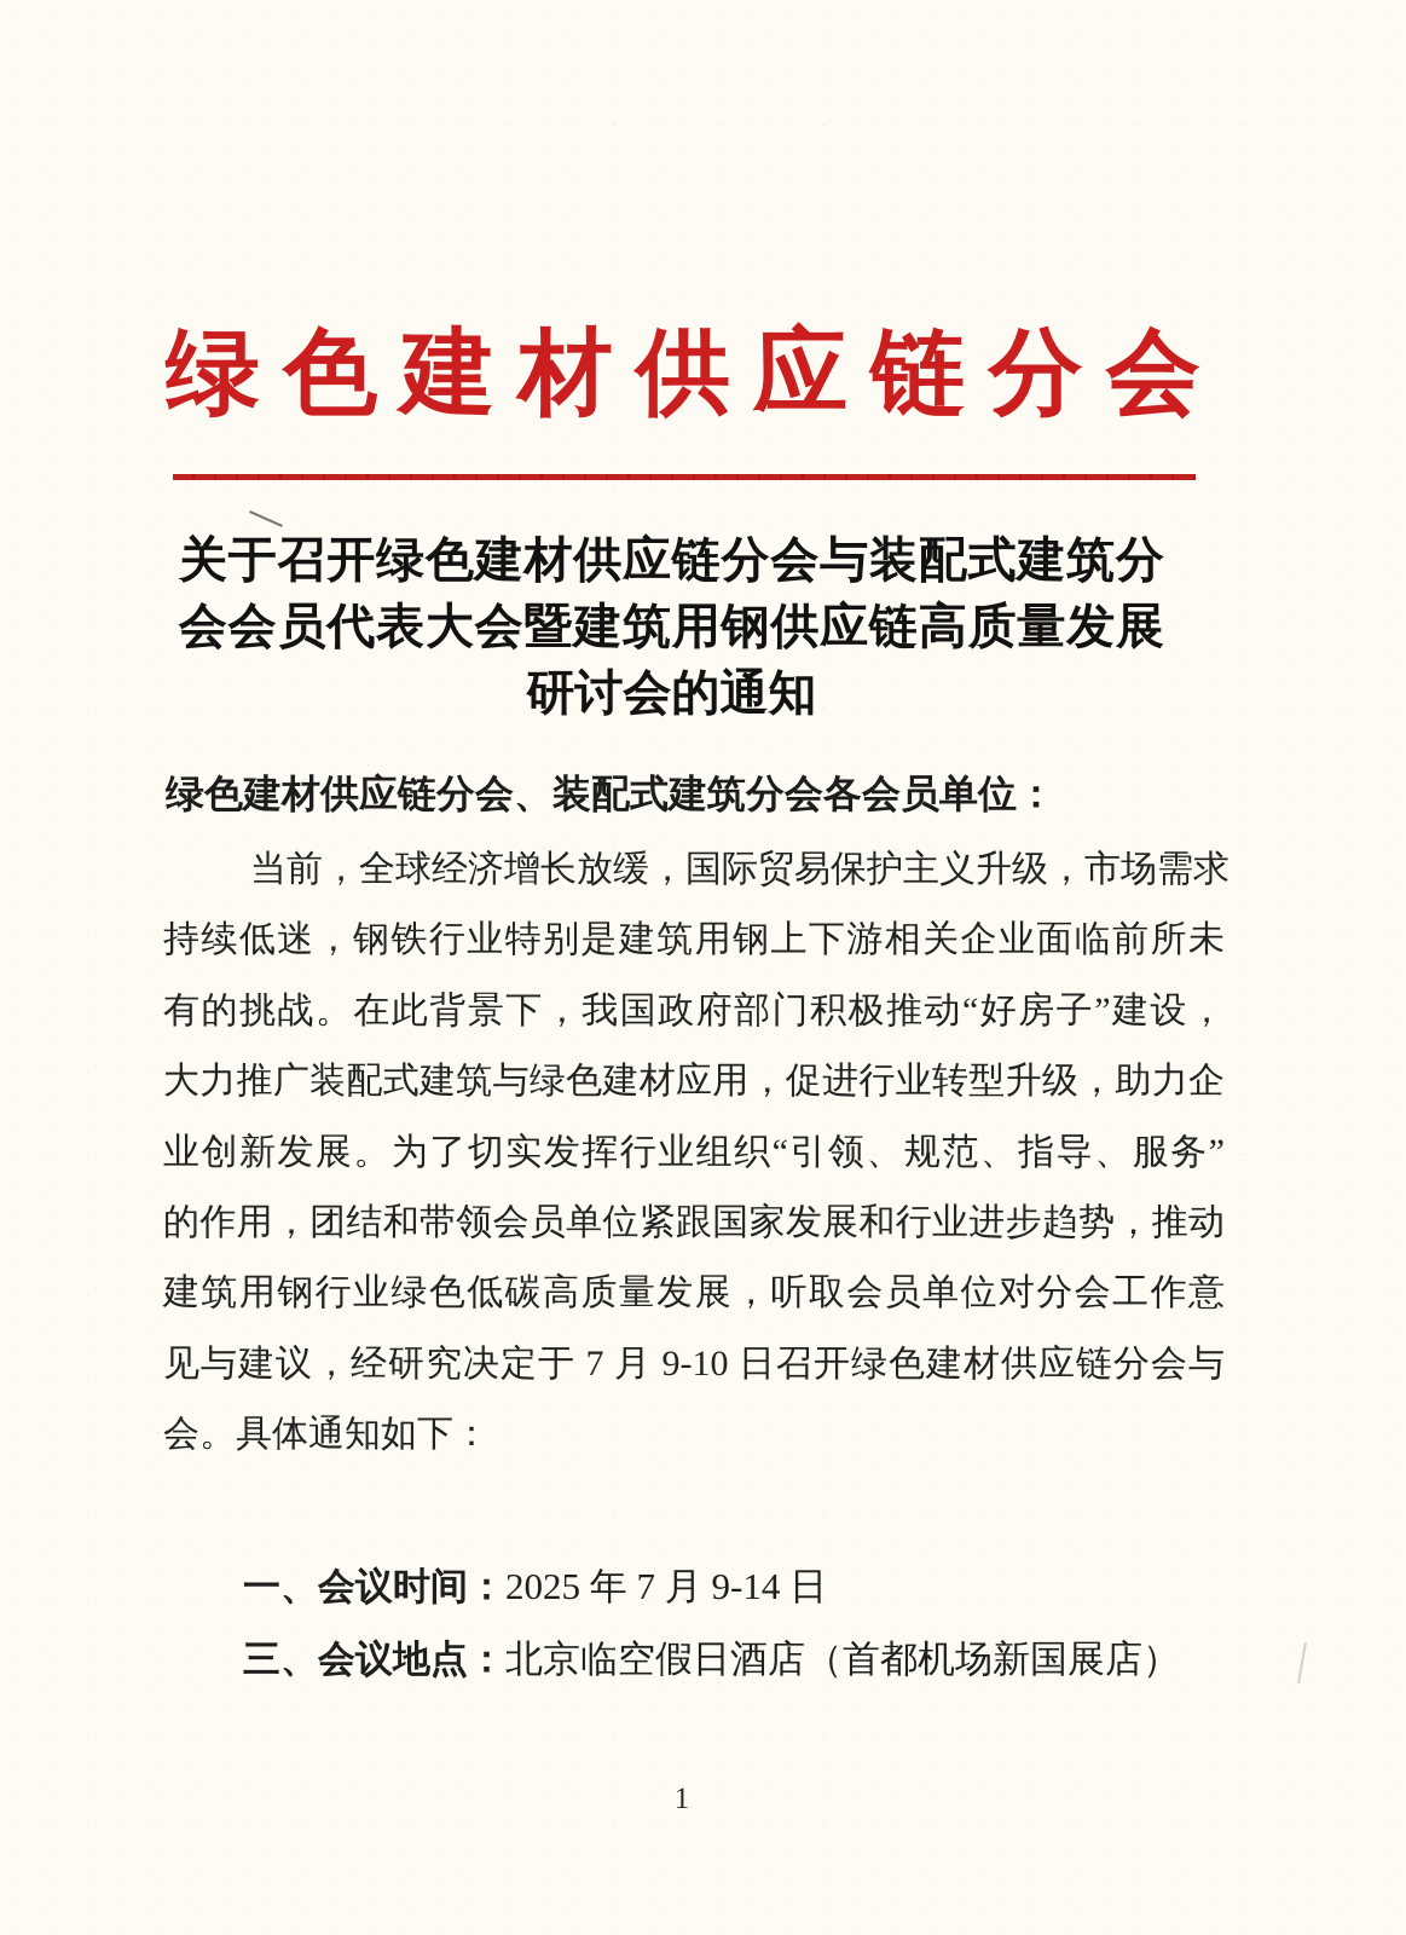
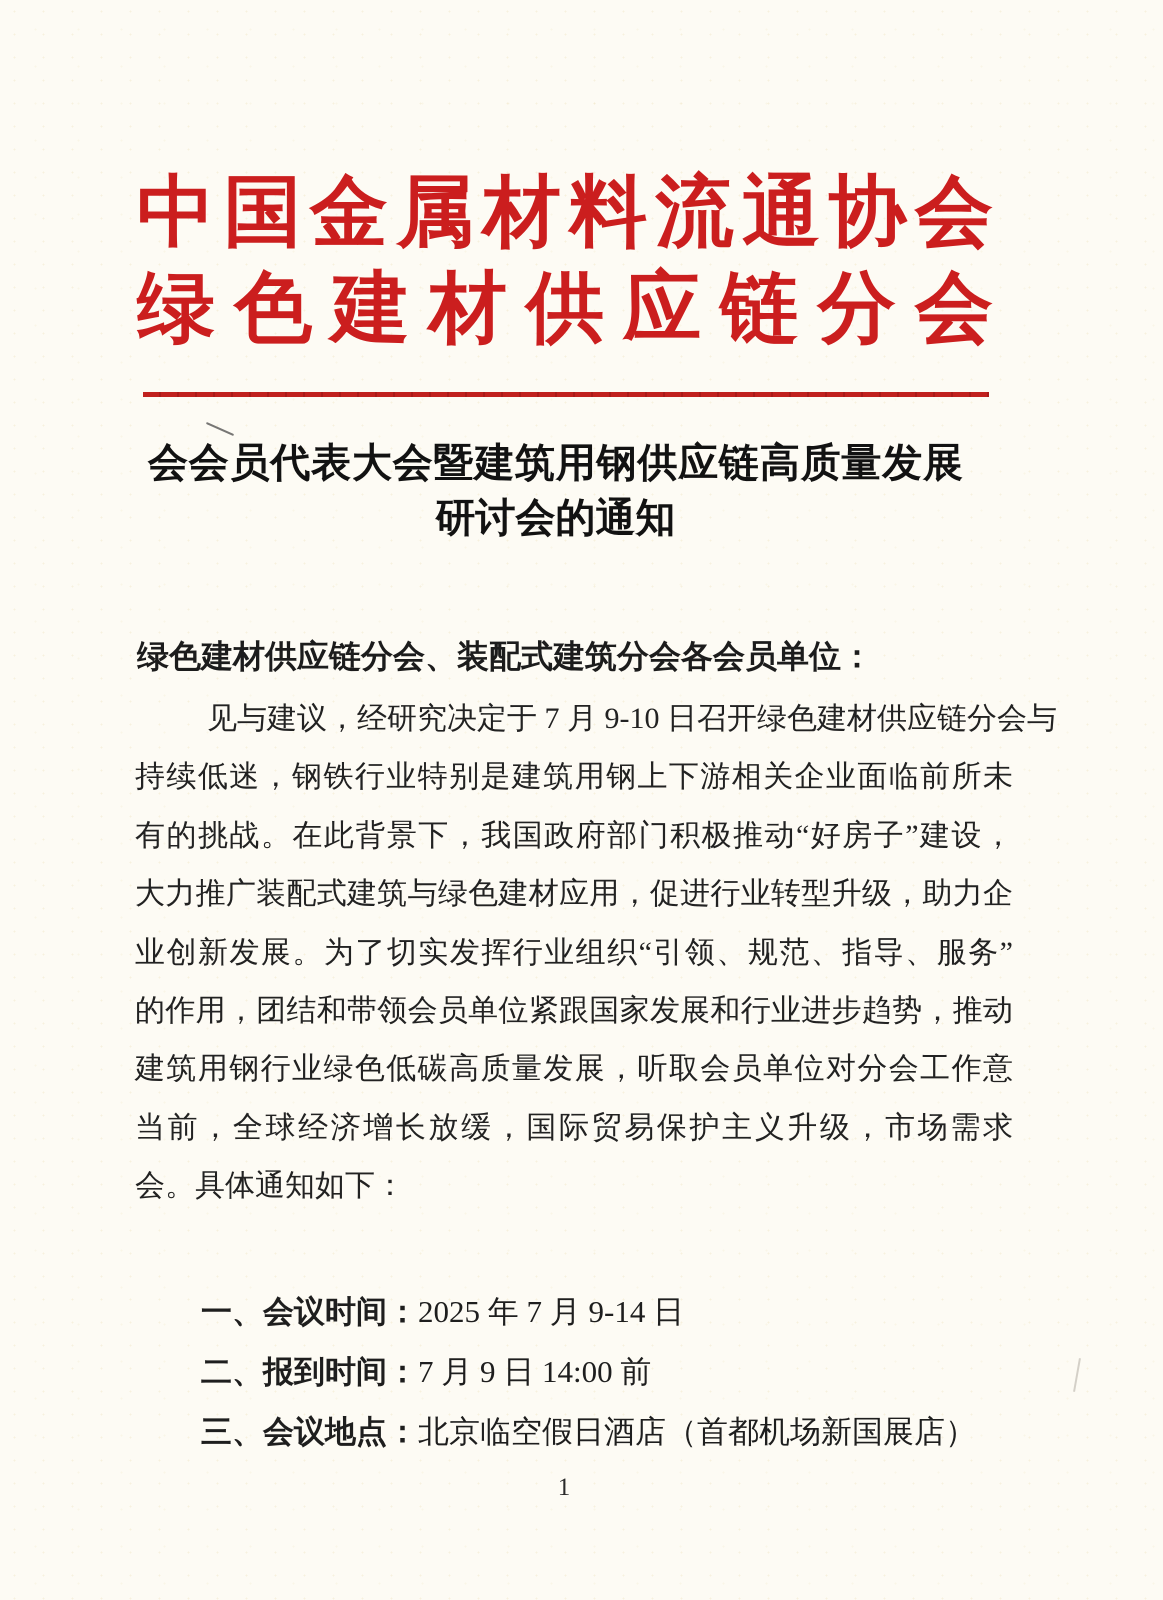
+ 中国金属材料流通协会
  绿色建材供应链分会
- 关于召开绿色建材供应链分会与装配式建筑分
  会会员代表大会暨建筑用钢供应链高质量发展
  研讨会的通知
  绿色建材供应链分会、装配式建筑分会各会员单位：
- 当前，全球经济增长放缓，国际贸易保护主义升级，市场需求
+ 见与建议，经研究决定于 7 月 9-10 日召开绿色建材供应链分会与
  持续低迷，钢铁行业特别是建筑用钢上下游相关企业面临前所未
  有的挑战。在此背景下，我国政府部门积极推动“好房子”建设，
  大力推广装配式建筑与绿色建材应用，促进行业转型升级，助力企
  业创新发展。为了切实发挥行业组织“引领、规范、指导、服务”
  的作用，团结和带领会员单位紧跟国家发展和行业进步趋势，推动
  建筑用钢行业绿色低碳高质量发展，听取会员单位对分会工作意
- 见与建议，经研究决定于 7 月 9-10 日召开绿色建材供应链分会与
+ 当前，全球经济增长放缓，国际贸易保护主义升级，市场需求
  会。具体通知如下：
  一、会议时间：2025 年 7 月 9-14 日
+ 二、报到时间：7 月 9 日 14:00 前
  三、会议地点：北京临空假日酒店（首都机场新国展店）
  1
